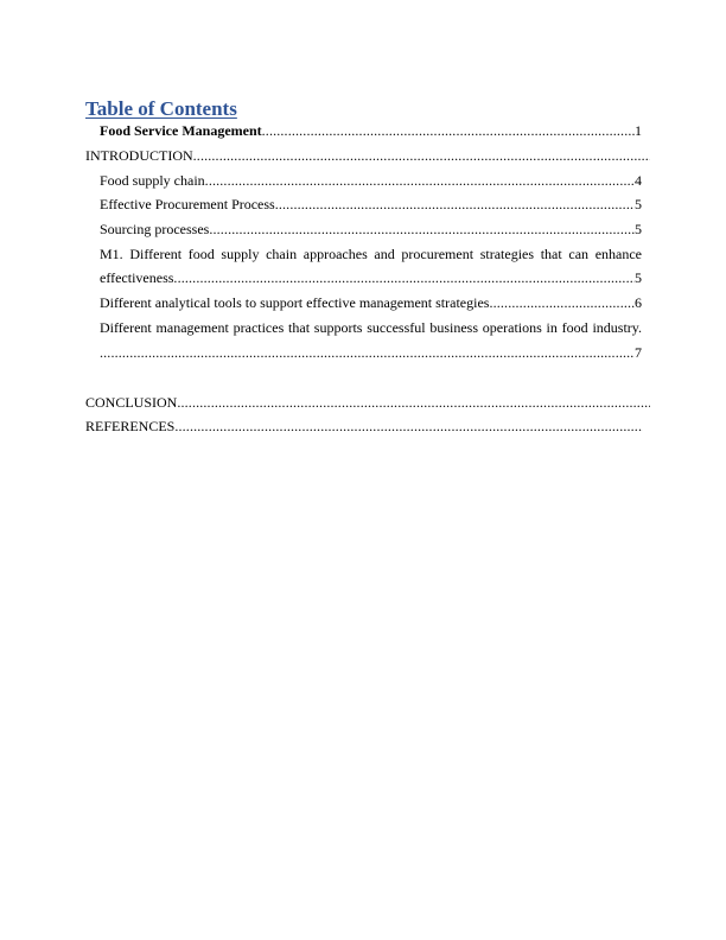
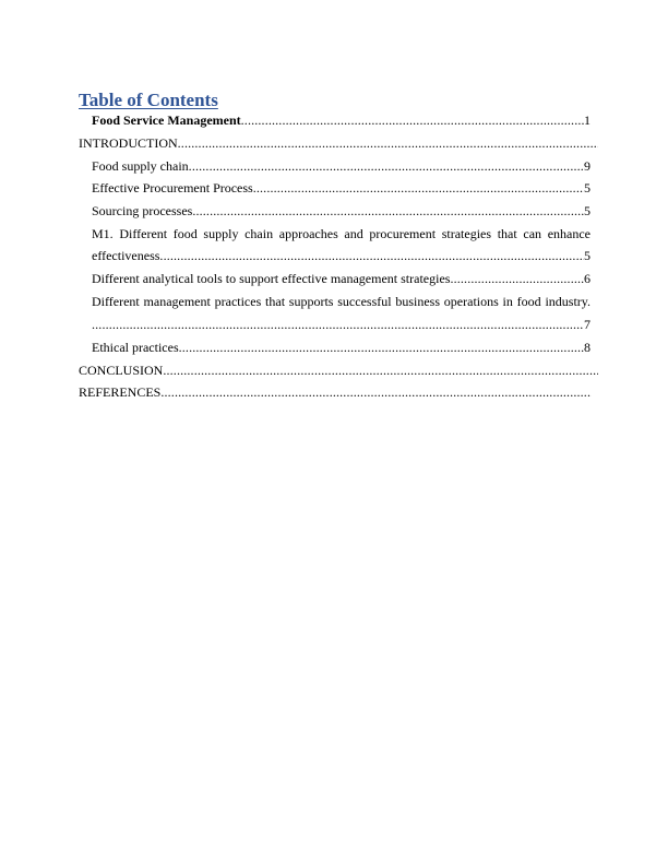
  Table of Contents
  Food Service Management
  1
  INTRODUCTION
  Food supply chain
- 4
+ 9
  Effective Procurement Process
  5
  Sourcing processes
  5
  M1. Different food supply chain approaches and procurement strategies that can enhance
  effectiveness
  5
  Different analytical tools to support effective management strategies
  6
  Different management practices that supports successful business operations in food industry.
  7
+ Ethical practices
+ 8
  CONCLUSION
  REFERENCES
